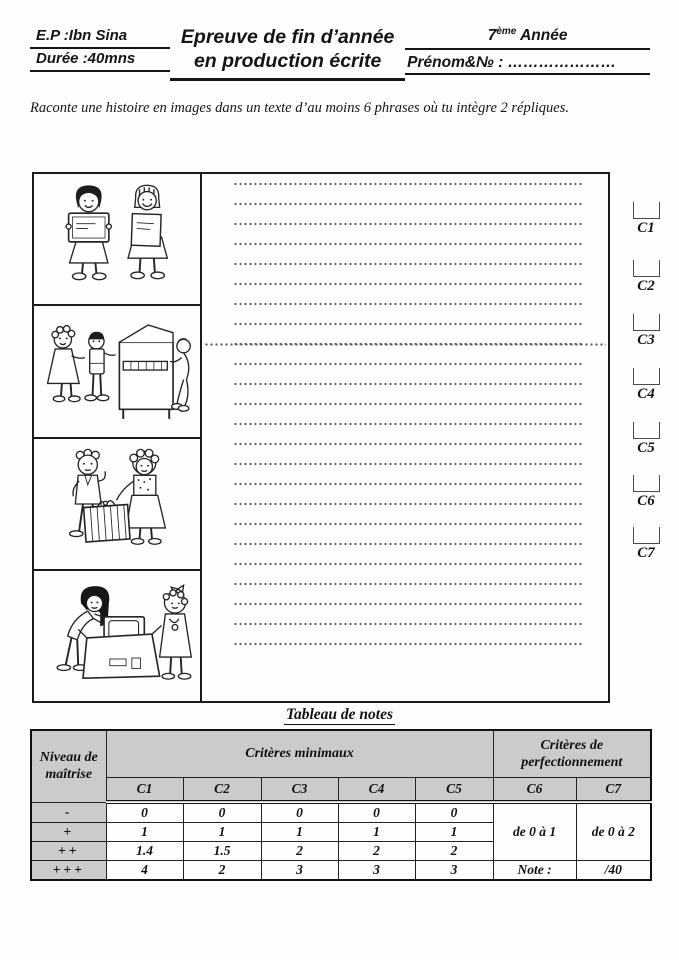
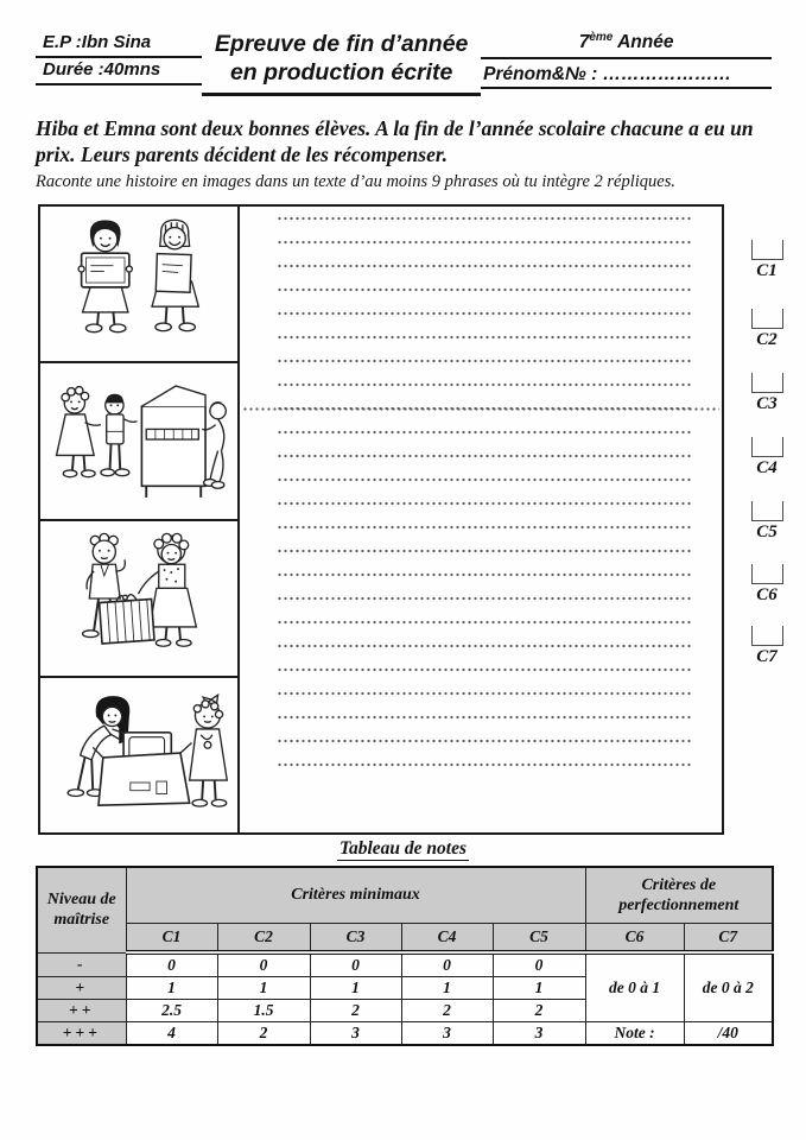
  E.P :Ibn Sina
  Durée :40mns
  Epreuve de fin d’année
  en production écrite
  7ème Année
  Prénom&№ : …………………
+ Hiba et Emna sont deux bonnes élèves. A la fin de l’année scolaire chacune a eu un prix. Leurs parents décident de les récompenser.
- Raconte une histoire en images dans un texte d’au moins 6 phrases où tu intègre 2 répliques.
+ Raconte une histoire en images dans un texte d’au moins 9 phrases où tu intègre 2 répliques.
  C1
  C2
  C3
  C4
  C5
  C6
  C7
  Tableau de notes
  Niveau de maîtrise	Critères minimaux	Critères de perfectionnement
  C1	C2	C3	C4	C5	C6	C7
  -	0	0	0	0	0	de 0 à 1	de 0 à 2
  +	1	1	1	1	1
- ++	1.4	1.5	2	2	2
+ ++	2.5	1.5	2	2	2
  +++	4	2	3	3	3	Note :	/40
